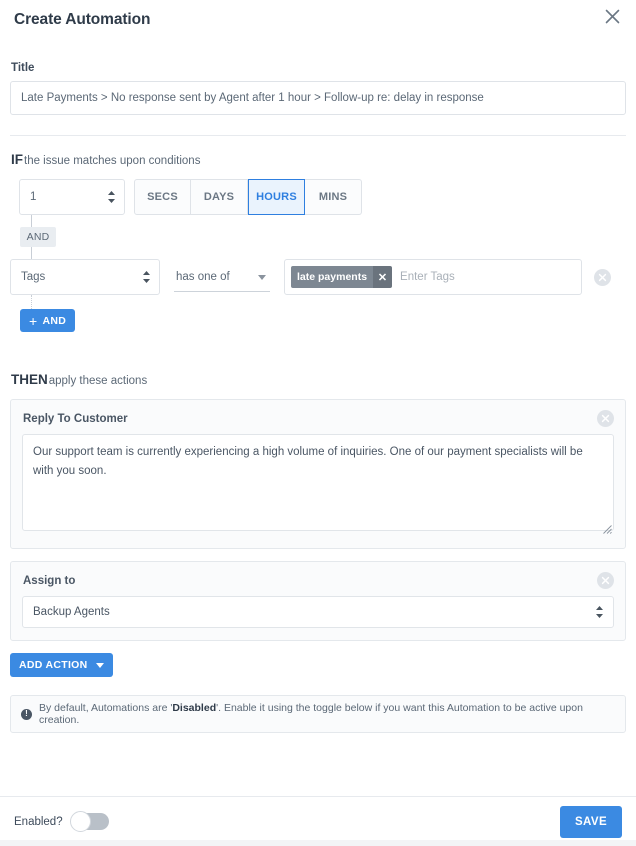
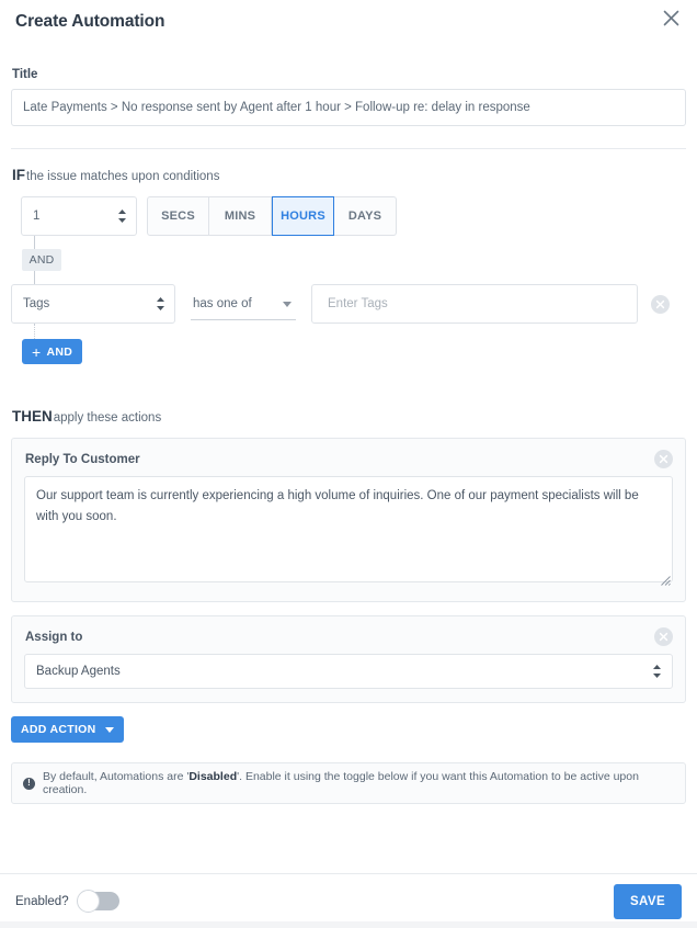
  Create Automation
  Title
  Late Payments > No response sent by Agent after 1 hour > Follow-up re: delay in response
  IFthe issue matches upon conditions
  AND
  1
  SECS
- DAYS
+ MINS
  HOURS
- MINS
+ DAYS
  Tags
  has one of
- late payments
- ✕
  Enter Tags
  +
  AND
  THENapply these actions
  Reply To Customer
  Assign to
  Backup Agents
  ADD ACTION
  !
  By default, Automations are 'Disabled'. Enable it using the toggle below if you want this Automation to be active upon creation.
  Enabled?
  SAVE
